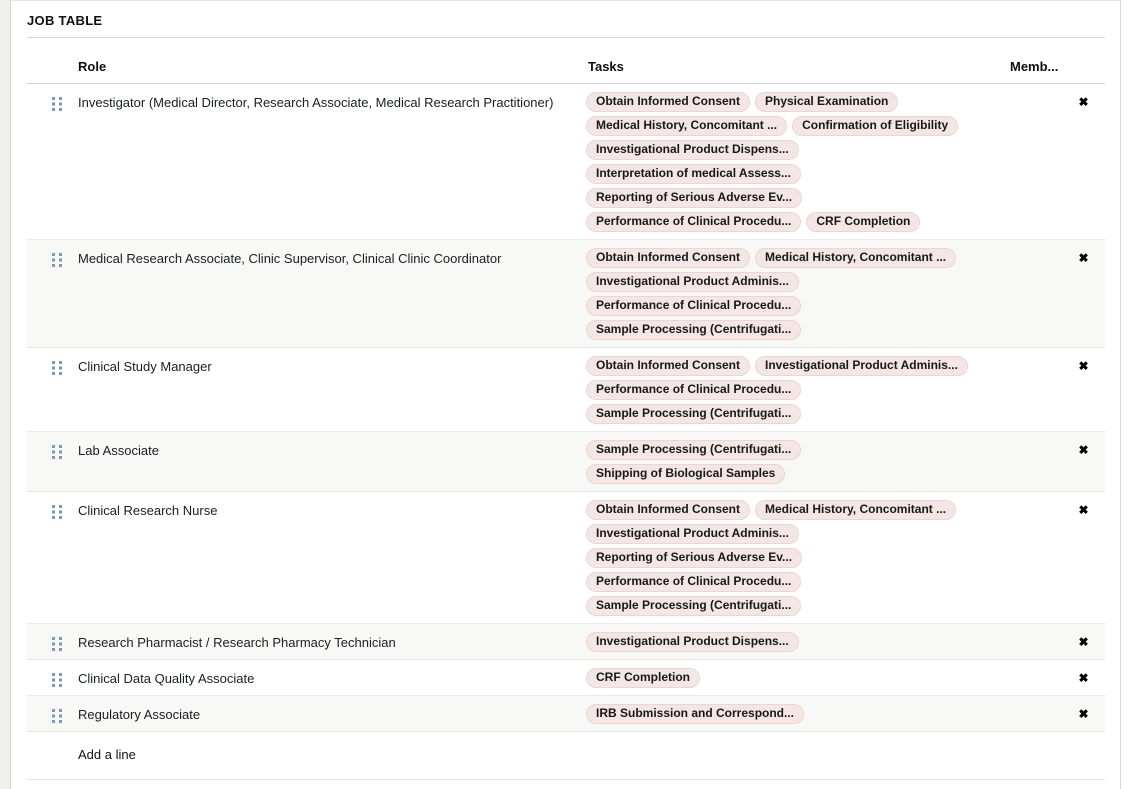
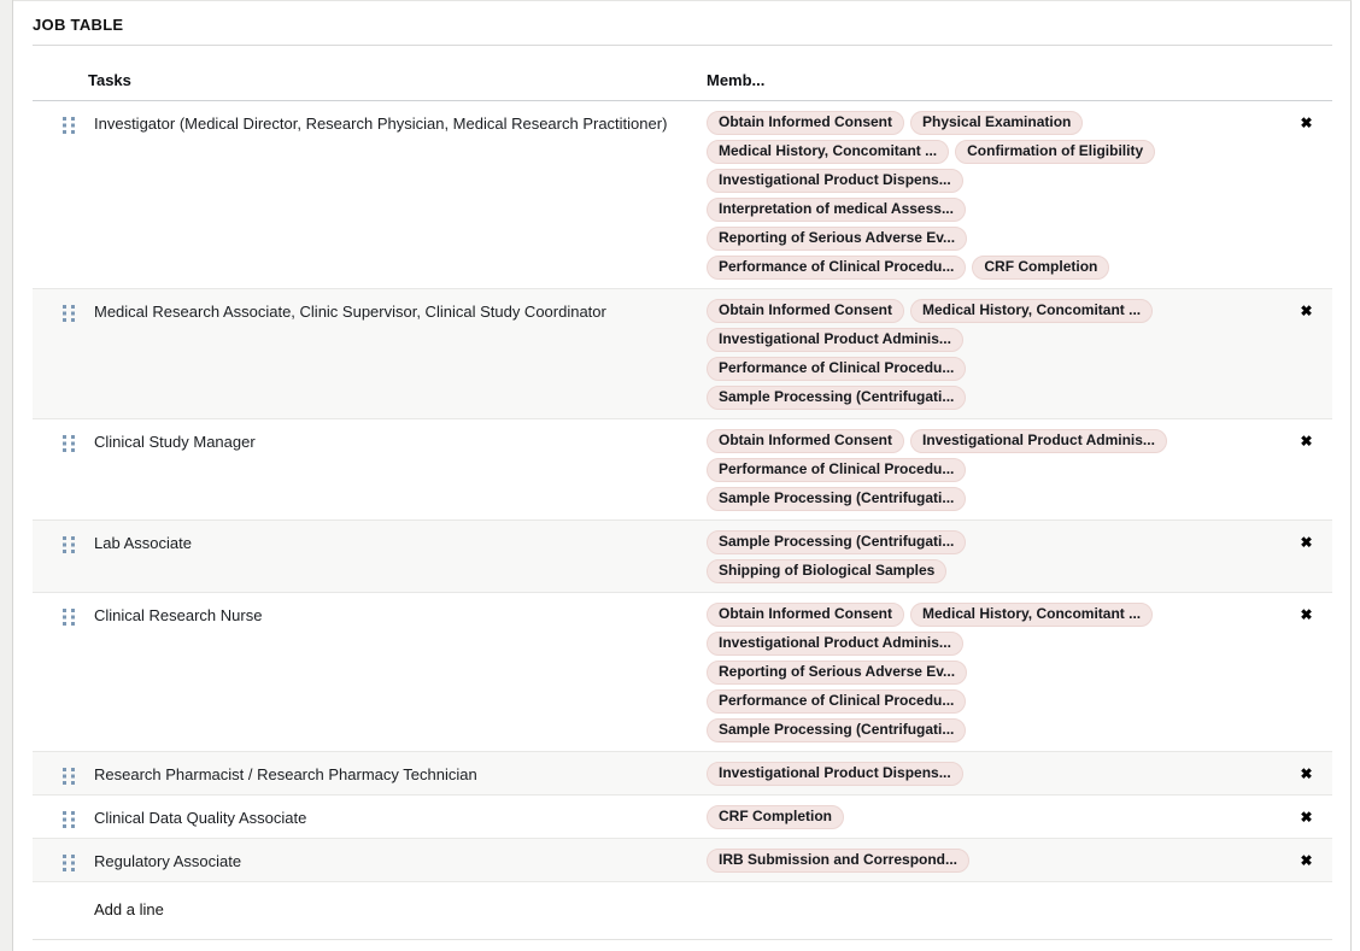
  JOB TABLE
- Role
  Tasks
  Memb...
- Investigator (Medical Director, Research Associate, Medical Research Practitioner)
+ Investigator (Medical Director, Research Physician, Medical Research Practitioner)
  Obtain Informed Consent
  Physical Examination
  Medical History, Concomitant ...
  Confirmation of Eligibility
  Investigational Product Dispens...
  Interpretation of medical Assess...
  Reporting of Serious Adverse Ev...
  Performance of Clinical Procedu...
  CRF Completion
  ✖
- Medical Research Associate, Clinic Supervisor, Clinical Clinic Coordinator
+ Medical Research Associate, Clinic Supervisor, Clinical Study Coordinator
  Obtain Informed Consent
  Medical History, Concomitant ...
  Investigational Product Adminis...
  Performance of Clinical Procedu...
  Sample Processing (Centrifugati...
  ✖
  Clinical Study Manager
  Obtain Informed Consent
  Investigational Product Adminis...
  Performance of Clinical Procedu...
  Sample Processing (Centrifugati...
  ✖
  Lab Associate
  Sample Processing (Centrifugati...
  Shipping of Biological Samples
  ✖
  Clinical Research Nurse
  Obtain Informed Consent
  Medical History, Concomitant ...
  Investigational Product Adminis...
  Reporting of Serious Adverse Ev...
  Performance of Clinical Procedu...
  Sample Processing (Centrifugati...
  ✖
  Research Pharmacist / Research Pharmacy Technician
  Investigational Product Dispens...
  ✖
  Clinical Data Quality Associate
  CRF Completion
  ✖
  Regulatory Associate
  IRB Submission and Correspond...
  ✖
  Add a line
